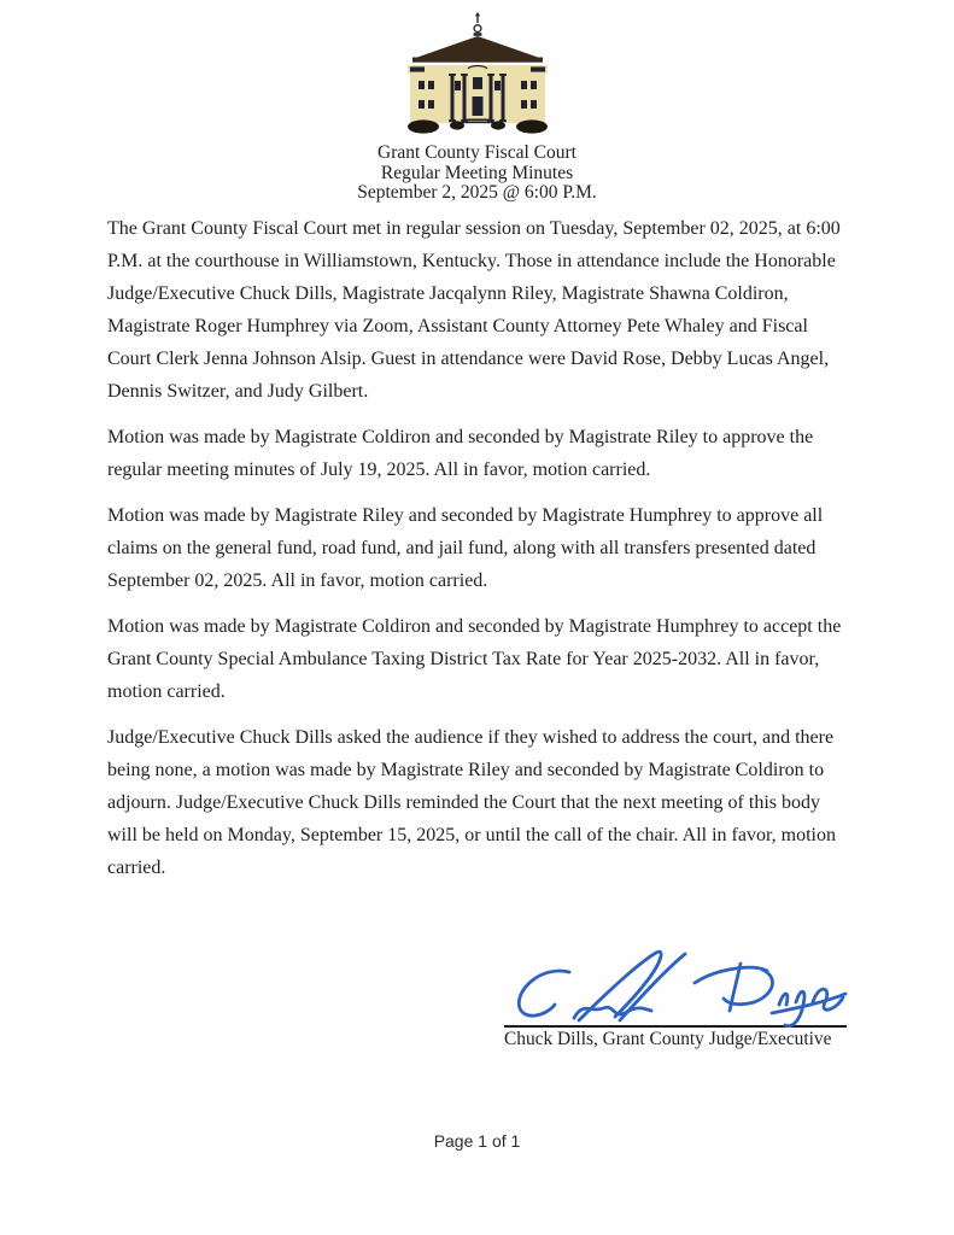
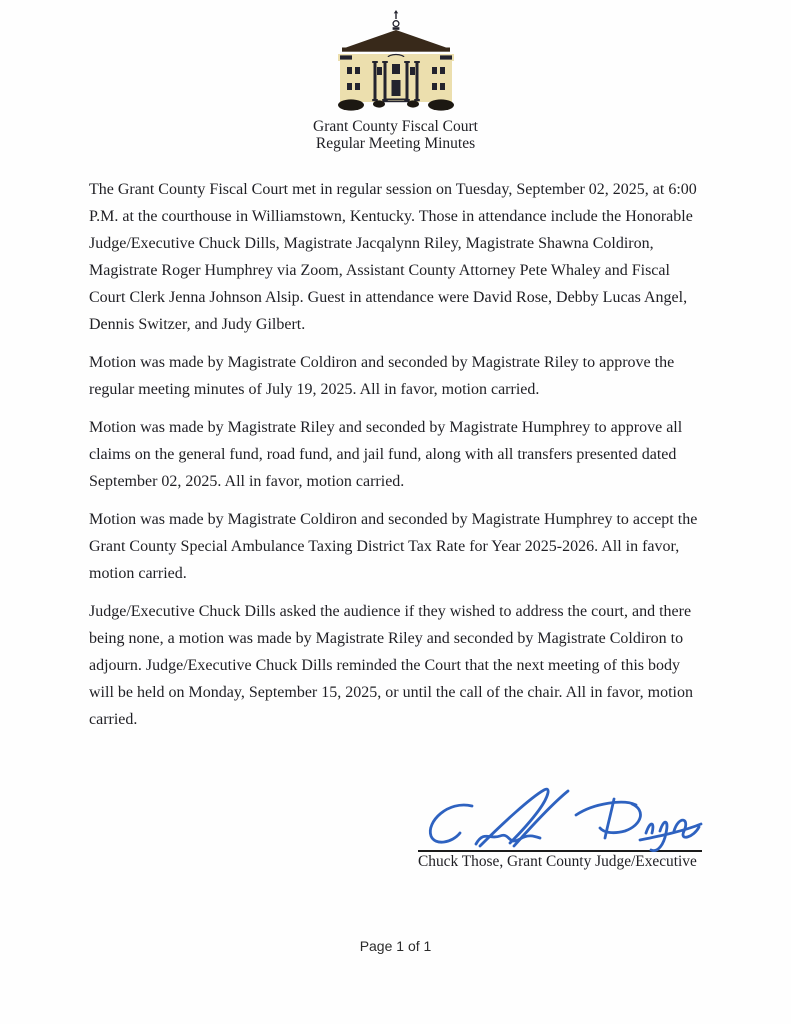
  Grant County Fiscal Court
  Regular Meeting Minutes
- September 2, 2025 @ 6:00 P.M.
  The Grant County Fiscal Court met in regular session on Tuesday, September 02, 2025, at 6:00 P.M. at the courthouse in Williamstown, Kentucky. Those in attendance include the Honorable Judge/Executive Chuck Dills, Magistrate Jacqalynn Riley, Magistrate Shawna Coldiron, Magistrate Roger Humphrey via Zoom, Assistant County Attorney Pete Whaley and Fiscal Court Clerk Jenna Johnson Alsip. Guest in attendance were David Rose, Debby Lucas Angel, Dennis Switzer, and Judy Gilbert.
  Motion was made by Magistrate Coldiron and seconded by Magistrate Riley to approve the regular meeting minutes of July 19, 2025. All in favor, motion carried.
  Motion was made by Magistrate Riley and seconded by Magistrate Humphrey to approve all claims on the general fund, road fund, and jail fund, along with all transfers presented dated September 02, 2025. All in favor, motion carried.
- Motion was made by Magistrate Coldiron and seconded by Magistrate Humphrey to accept the Grant County Special Ambulance Taxing District Tax Rate for Year 2025-2032. All in favor, motion carried.
+ Motion was made by Magistrate Coldiron and seconded by Magistrate Humphrey to accept the Grant County Special Ambulance Taxing District Tax Rate for Year 2025-2026. All in favor, motion carried.
  Judge/Executive Chuck Dills asked the audience if they wished to address the court, and there being none, a motion was made by Magistrate Riley and seconded by Magistrate Coldiron to adjourn. Judge/Executive Chuck Dills reminded the Court that the next meeting of this body will be held on Monday, September 15, 2025, or until the call of the chair. All in favor, motion carried.
- Chuck Dills, Grant County Judge/Executive
+ Chuck Those, Grant County Judge/Executive
  Page 1 of 1
